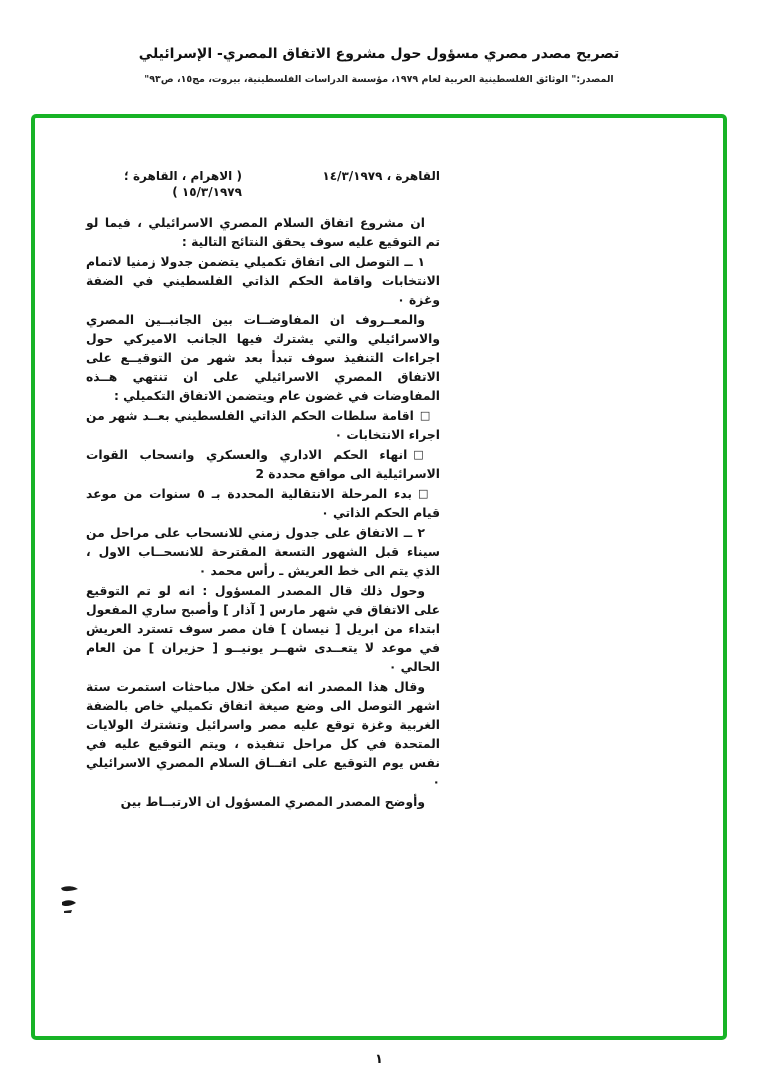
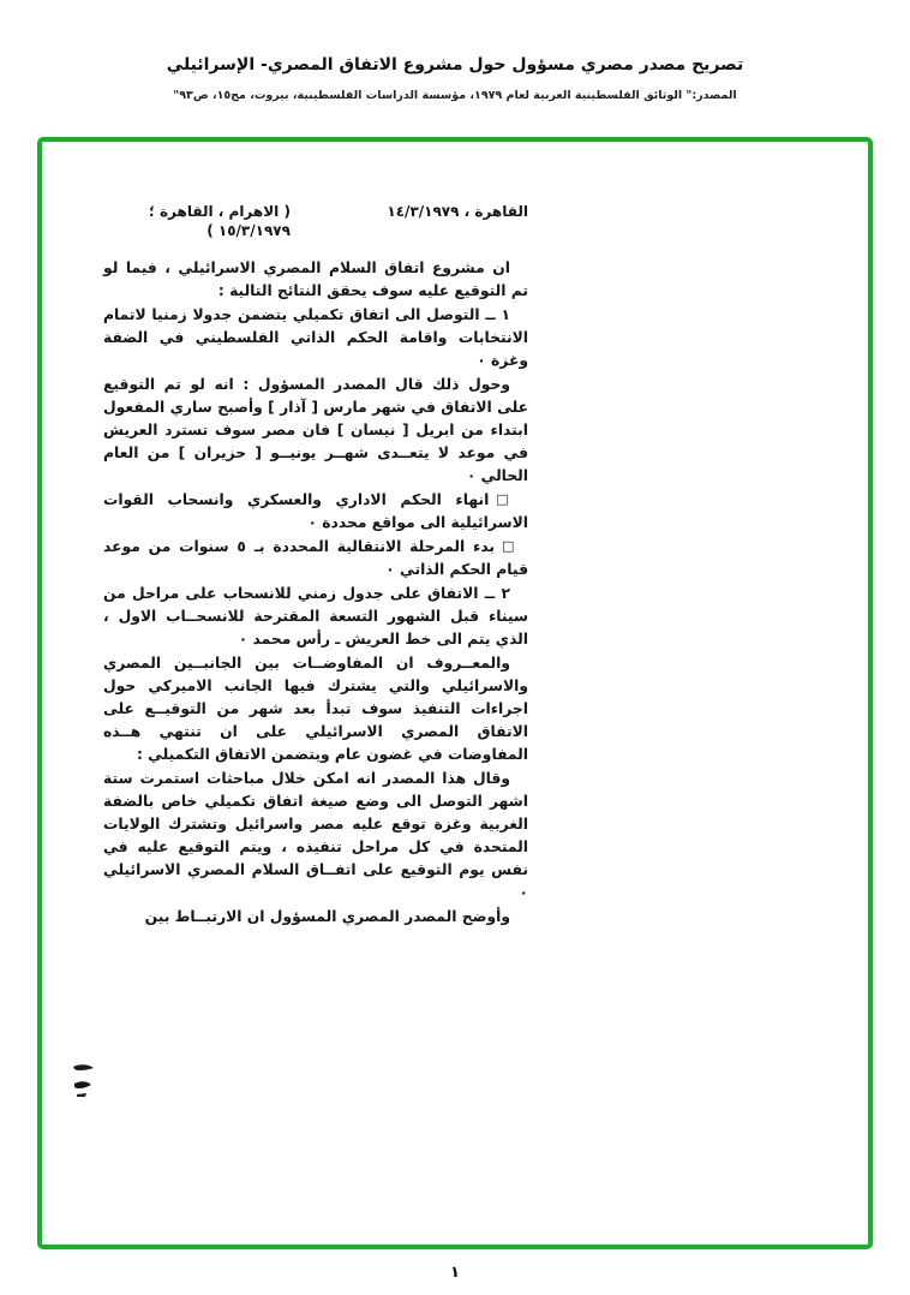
  تصريح مصدر مصري مسؤول حول مشروع الاتفاق المصري- الإسرائيلي
  المصدر:" الوثائق الفلسطينية العربية لعام ١٩٧٩، مؤسسة الدراسات الفلسطينية، بيروت، مج١٥، ص٩٣"
  القاهرة ، ١٤/٣/١٩٧٩
  ( الاهرام ، القاهرة ؛
  ١٥/٣/١٩٧٩ )
  ان مشروع اتفاق السلام المصري الاسرائيلي ، فيما لو تم التوقيع عليه سوف يحقق النتائج التالية :
  ١ ــ التوصل الى اتفاق تكميلي يتضمن جدولا زمنيا لاتمام الانتخابات واقامة الحكم الذاتي الفلسطيني في الضفة وغزة ٠
- والمعــروف ان المفاوضــات بين الجانبــين المصري والاسرائيلي والتي يشترك فيها الجانب الاميركي حول اجراءات التنفيذ سوف تبدأ بعد شهر من التوقيــع على الاتفاق المصري الاسرائيلي على ان تنتهي هــذه المفاوضات في غضون عام ويتضمن الاتفاق التكميلي :
+ وحول ذلك قال المصدر المسؤول : انه لو تم التوقيع على الاتفاق في شهر مارس [ آذار ] وأصبح ساري المفعول ابتداء من ابريل [ نيسان ] فان مصر سوف تسترد العريش في موعد لا يتعــدى شهــر يونيــو [ حزيران ] من العام الحالي ٠
- □اقامة سلطات الحكم الذاتي الفلسطيني بعــد شهر من اجراء الانتخابات ٠
- □انهاء الحكم الاداري والعسكري وانسحاب القوات الاسرائيلية الى مواقع محددة 2
+ □انهاء الحكم الاداري والعسكري وانسحاب القوات الاسرائيلية الى مواقع محددة ٠
  □بدء المرحلة الانتقالية المحددة بـ ٥ سنوات من موعد قيام الحكم الذاتي ٠
  ٢ ــ الاتفاق على جدول زمني للانسحاب على مراحل من سيناء قبل الشهور التسعة المقترحة للانسحــاب الاول ، الذي يتم الى خط العريش ـ رأس محمد ٠
- وحول ذلك قال المصدر المسؤول : انه لو تم التوقيع على الاتفاق في شهر مارس [ آذار ] وأصبح ساري المفعول ابتداء من ابريل [ نيسان ] فان مصر سوف تسترد العريش في موعد لا يتعــدى شهــر يونيــو [ حزيران ] من العام الحالي ٠
+ والمعــروف ان المفاوضــات بين الجانبــين المصري والاسرائيلي والتي يشترك فيها الجانب الاميركي حول اجراءات التنفيذ سوف تبدأ بعد شهر من التوقيــع على الاتفاق المصري الاسرائيلي على ان تنتهي هــذه المفاوضات في غضون عام ويتضمن الاتفاق التكميلي :
  وقال هذا المصدر انه امكن خلال مباحثات استمرت ستة اشهر التوصل الى وضع صيغة اتفاق تكميلي خاص بالضفة الغربية وغزة توقع عليه مصر واسرائيل وتشترك الولايات المتحدة في كل مراحل تنفيذه ، ويتم التوقيع عليه في نفس يوم التوقيع على اتفــاق السلام المصري الاسرائيلي ٠
  وأوضح المصدر المصري المسؤول ان الارتبــاط بين
  ١
